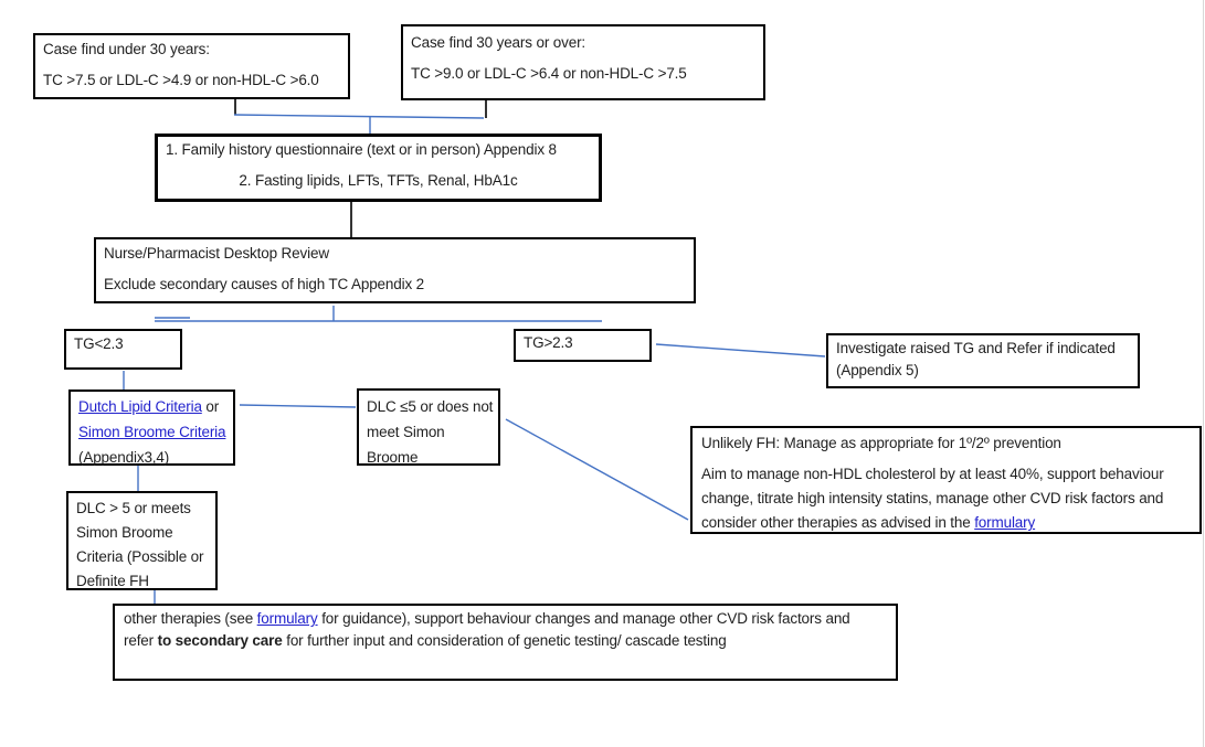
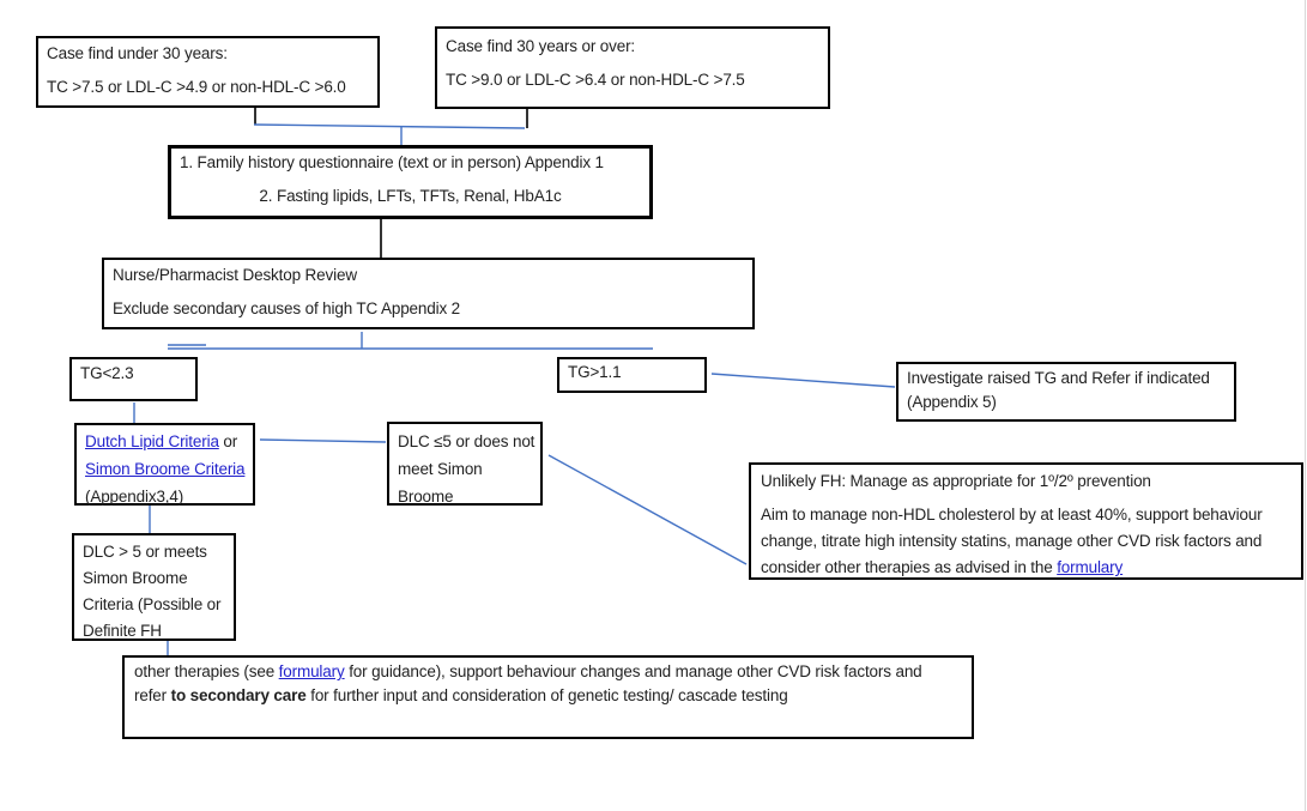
  Case find under 30 years:
  TC >7.5 or LDL-C >4.9 or non-HDL-C >6.0
  Case find 30 years or over:
  TC >9.0 or LDL-C >6.4 or non-HDL-C >7.5
- 1. Family history questionnaire (text or in person) Appendix 8
+ 1. Family history questionnaire (text or in person) Appendix 1
  2. Fasting lipids, LFTs, TFTs, Renal, HbA1c
  Nurse/Pharmacist Desktop Review
  Exclude secondary causes of high TC Appendix 2
  TG<2.3
- TG>2.3
+ TG>1.1
  Investigate raised TG and Refer if indicated
  (Appendix 5)
  Dutch Lipid Criteria or
  Simon Broome Criteria
  (Appendix3,4)
  DLC ≤5 or does not
  meet Simon
  Broome
  Unlikely FH: Manage as appropriate for 1º/2º prevention
  Aim to manage non-HDL cholesterol by at least 40%, support behaviour
  change, titrate high intensity statins, manage other CVD risk factors and
  consider other therapies as advised in the formulary
  DLC > 5 or meets
  Simon Broome
  Criteria (Possible or
  Definite FH
  other therapies (see formulary for guidance), support behaviour changes and manage other CVD risk factors and
  refer to secondary care for further input and consideration of genetic testing/ cascade testing
